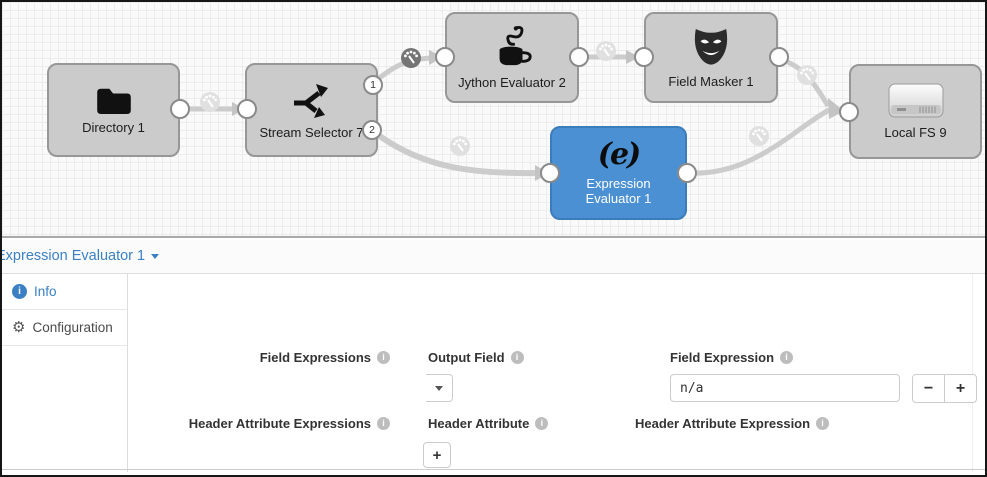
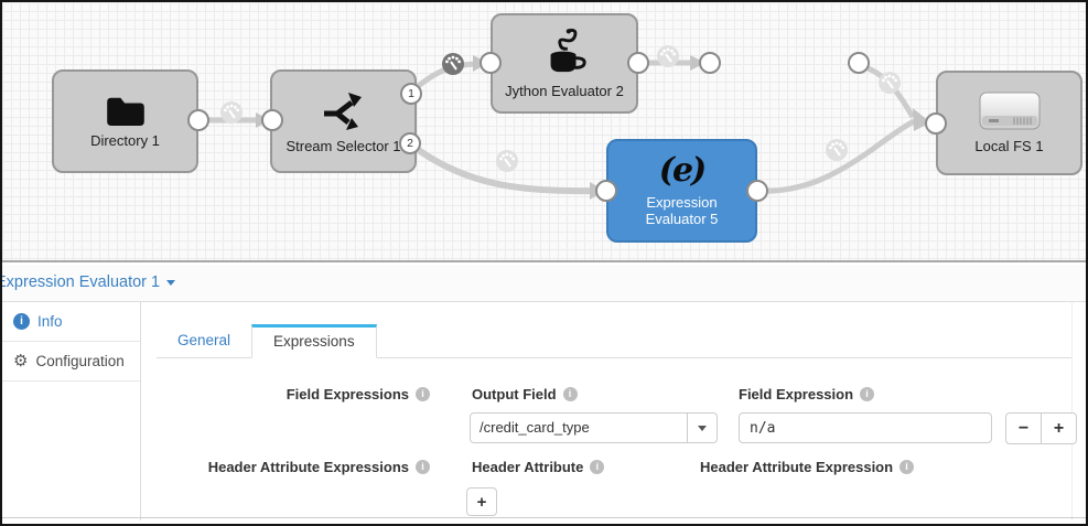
  Directory 1
- Stream Selector 7
+ Stream Selector 1
  Jython Evaluator 2
- Field Masker 1
  (e)
  Expression
- Evaluator 1
+ Evaluator 5
- Local FS 9
+ Local FS 1
  1
  2
  xpression Evaluator 1
  i
  Info
  ⚙
  Configuration
+ General
+ Expressions
  Field Expressions
  i
  Output Field
  i
  Field Expression
  i
+ /credit_card_type
  n/a
  −
  +
  Header Attribute Expressions
  i
  Header Attribute
  i
  Header Attribute Expression
  i
  +
